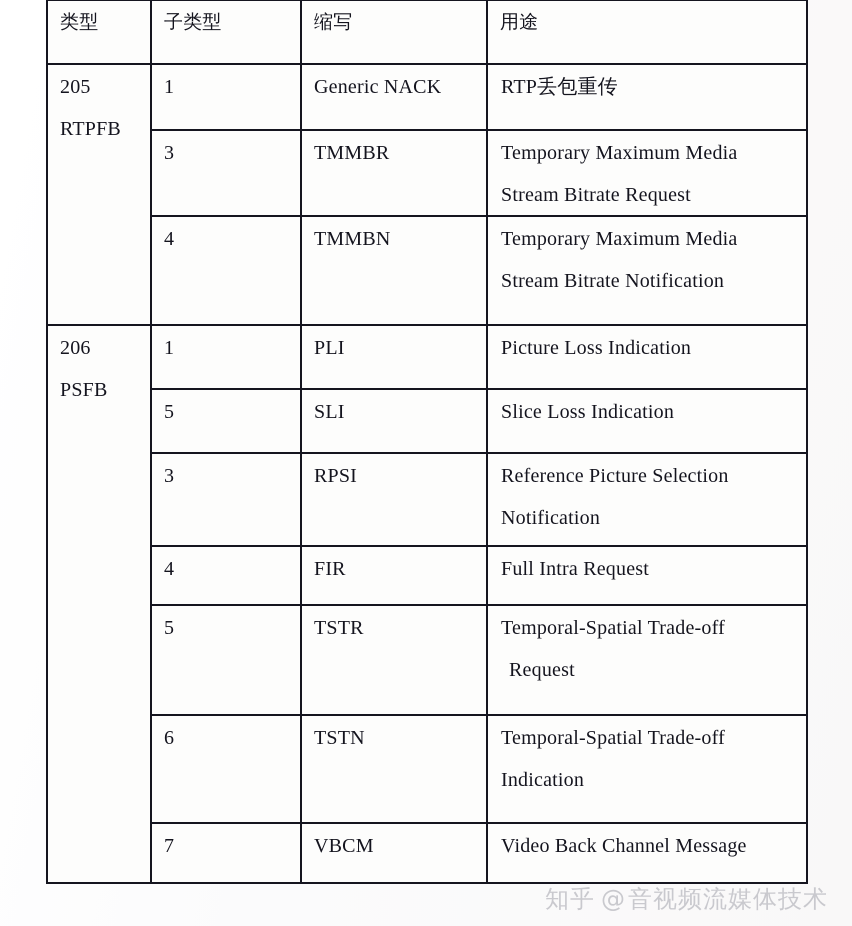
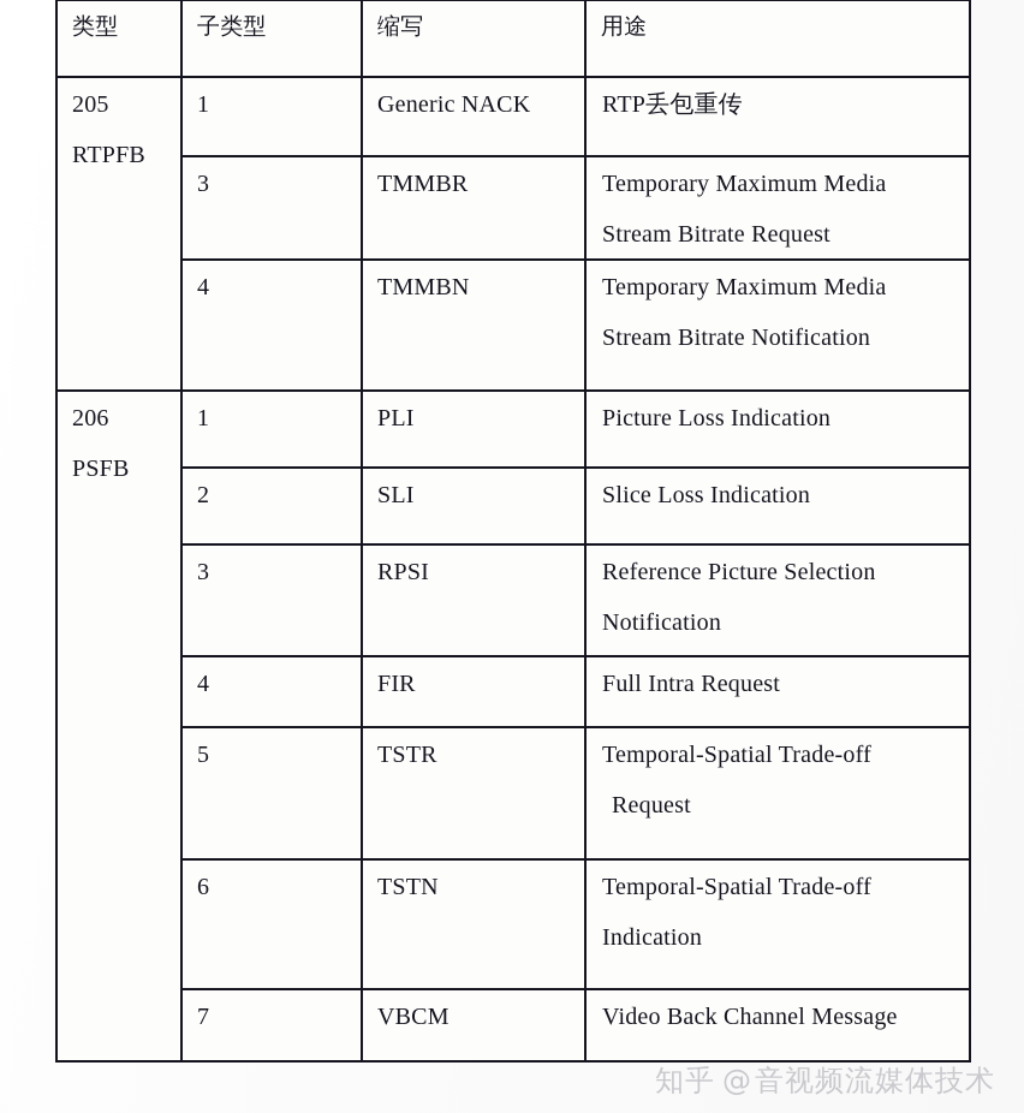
  类型	子类型	缩写	用途
  205 RTPFB	1	Generic NACK	RTP丢包重传
  3	TMMBR	Temporary Maximum Media Stream Bitrate Request
  4	TMMBN	Temporary Maximum Media Stream Bitrate Notification
  206 PSFB	1	PLI	Picture Loss Indication
- 5	SLI	Slice Loss Indication
+ 2	SLI	Slice Loss Indication
  3	RPSI	Reference Picture Selection Notification
  4	FIR	Full Intra Request
  5	TSTR	Temporal-Spatial Trade-off Request
  6	TSTN	Temporal-Spatial Trade-off Indication
  7	VBCM	Video Back Channel Message
  知乎 @音视频流媒体技术
